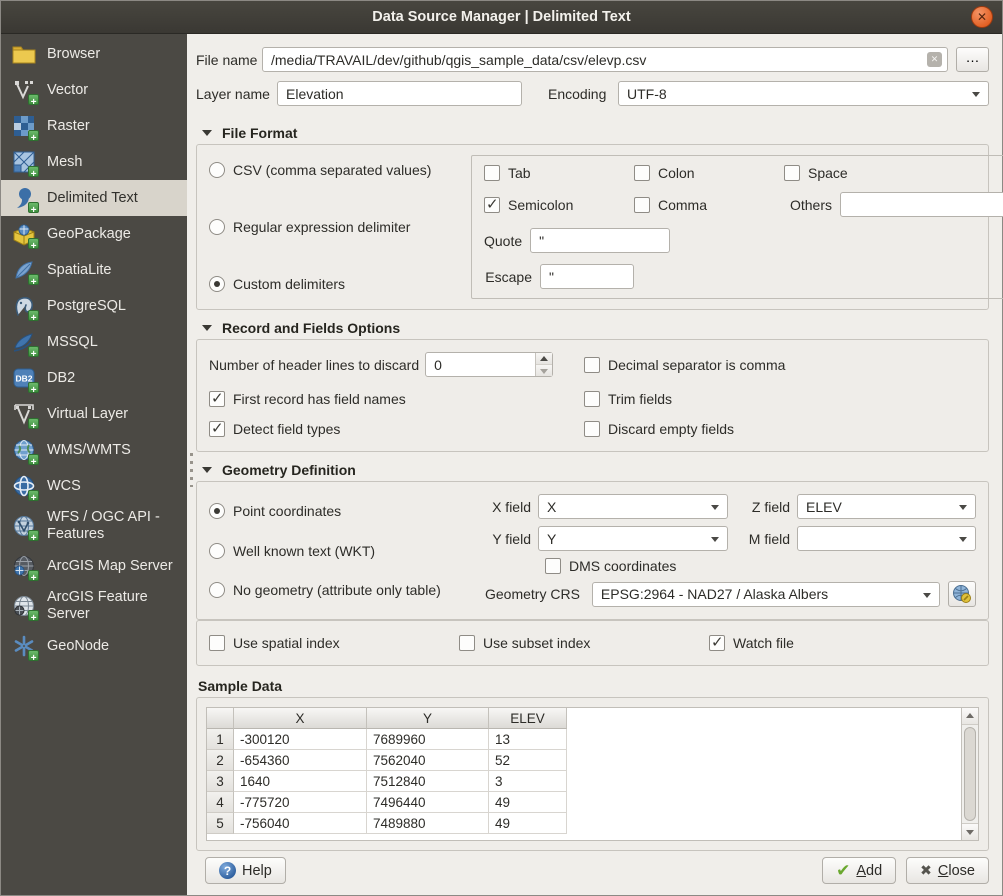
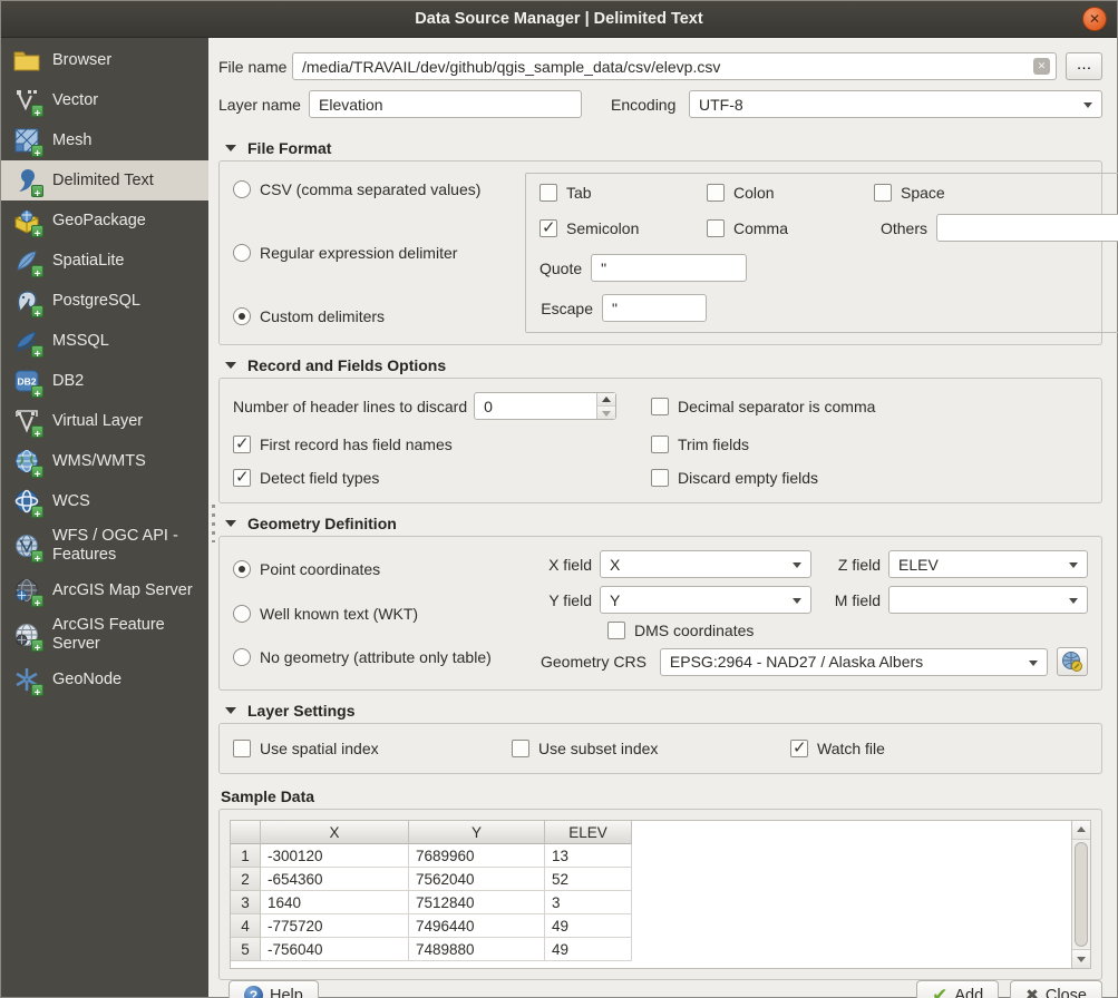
  Data Source Manager | Delimited Text
  Browser
  Vector
- Raster
  Mesh
  Delimited Text
  GeoPackage
  SpatiaLite
  PostgreSQL
  MSSQL
  DB2
  DB2
  Virtual Layer
  WMS/WMTS
  WCS
  WFS / OGC API - Features
  ArcGIS Map Server
  ArcGIS Feature Server
  GeoNode
  File name
  /media/TRAVAIL/dev/github/qgis_sample_data/csv/elevp.csv
  …
  Layer name
  Elevation
  Encoding
  UTF-8
  File Format
  CSV (comma separated values)
  Regular expression delimiter
  Custom delimiters
  Tab
  Colon
  Space
  Semicolon
  Comma
  Others
  Quote
  "
  Escape
  "
  Record and Fields Options
  Number of header lines to discard
  0
  Decimal separator is comma
  First record has field names
  Trim fields
  Detect field types
  Discard empty fields
  Geometry Definition
  Point coordinates
  Well known text (WKT)
  No geometry (attribute only table)
  X field
  X
  Z field
  ELEV
  Y field
  Y
  M field
  DMS coordinates
  Geometry CRS
  EPSG:2964 - NAD27 / Alaska Albers
+ Layer Settings
  Use spatial index
  Use subset index
  Watch file
  Sample Data
  X
  Y
  ELEV
  1
  -300120
  7689960
  13
  2
  -654360
  7562040
  52
  3
  1640
  7512840
  3
  4
  -775720
  7496440
  49
  5
  -756040
  7489880
  49
  Help
  Add
  Close
